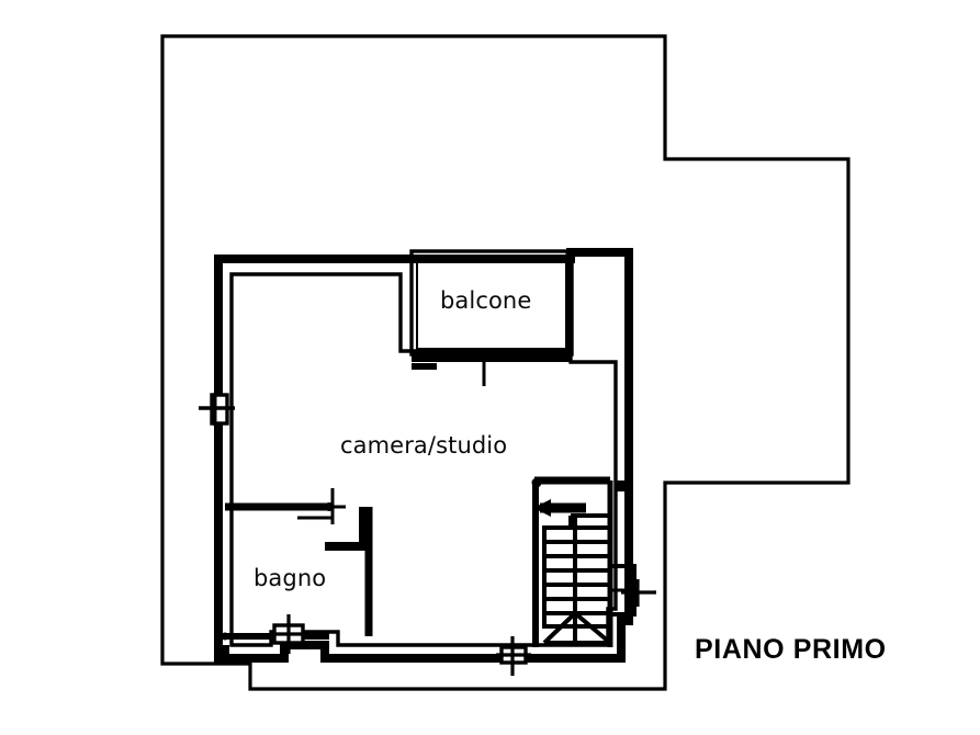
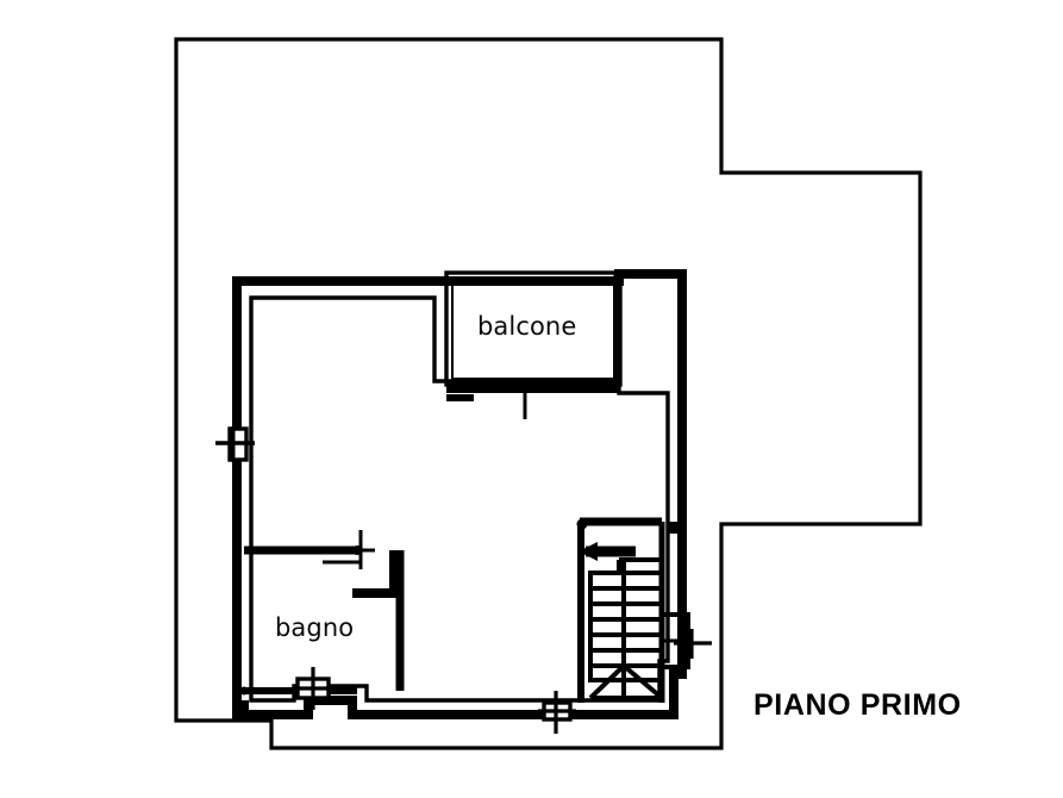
  balcone
- camera/studio
  bagno
  PIANO PRIMO
